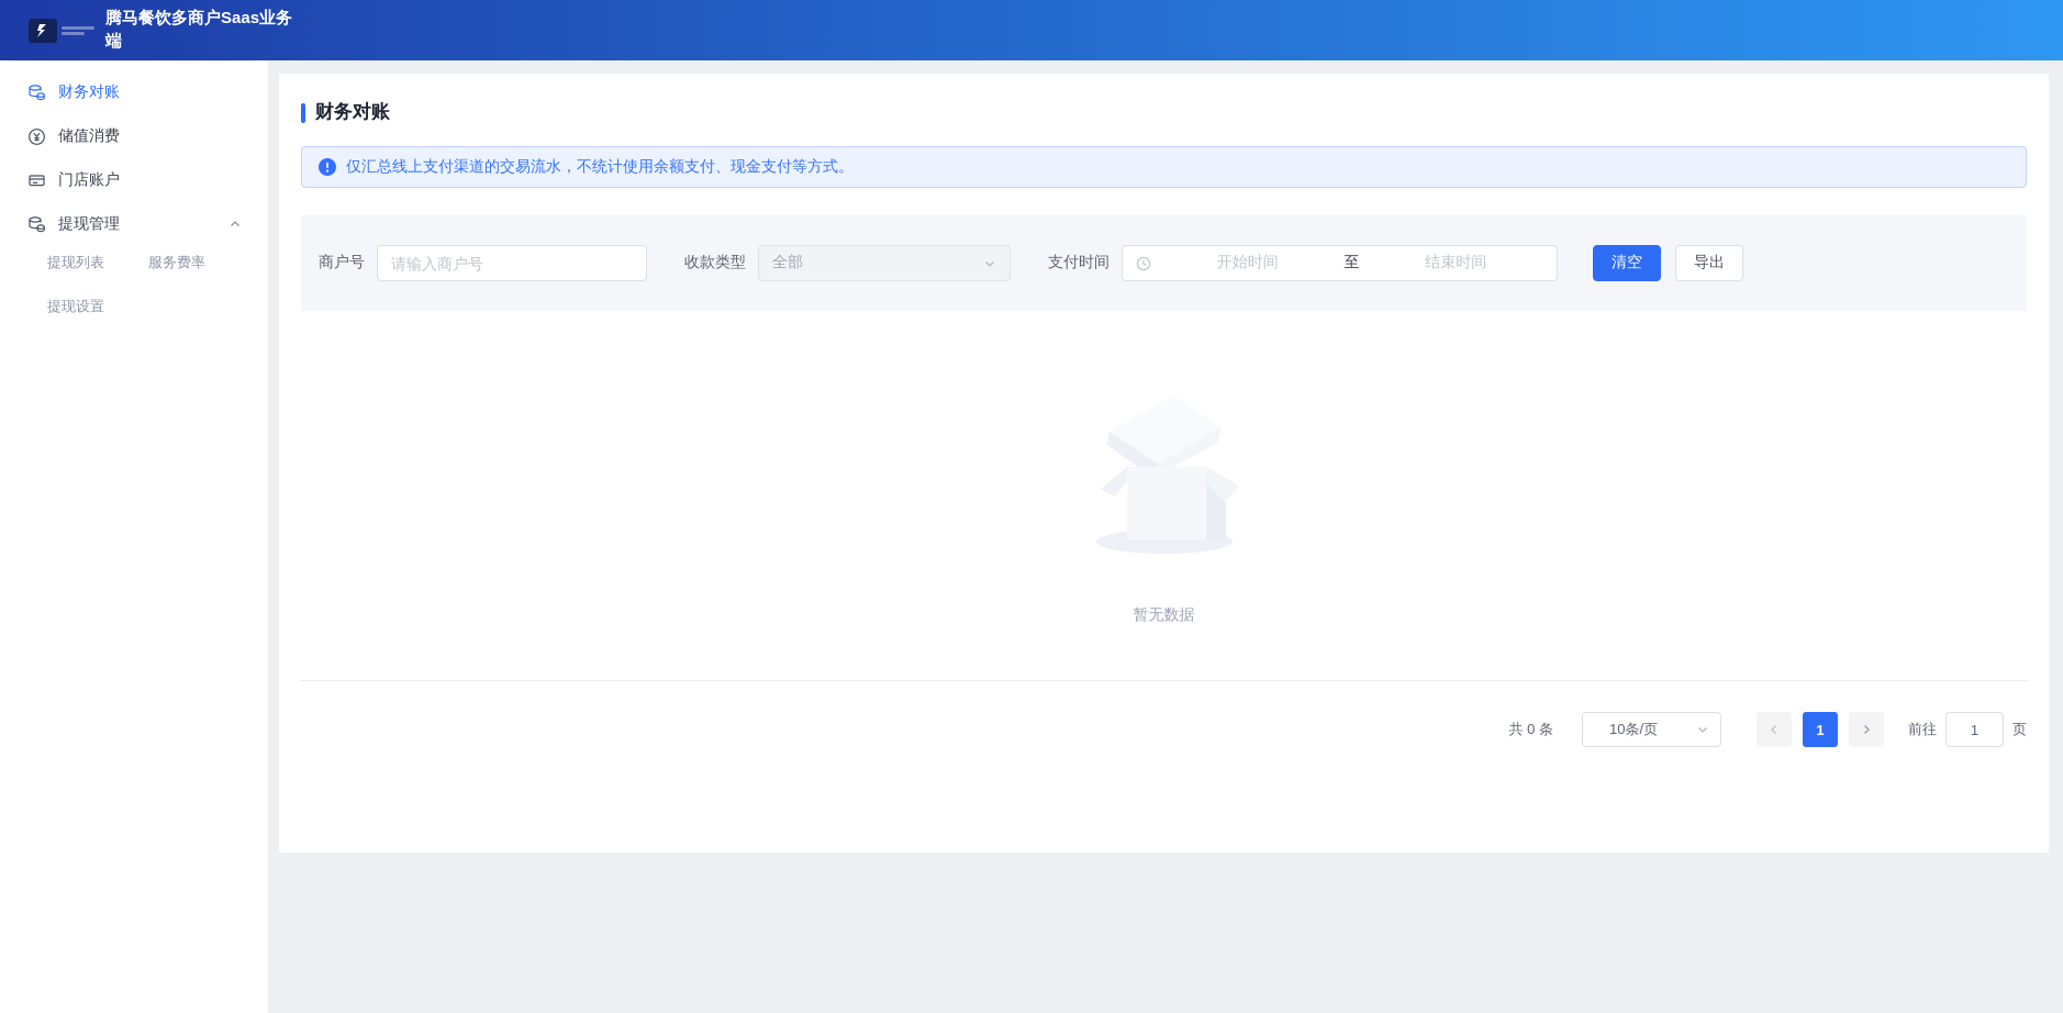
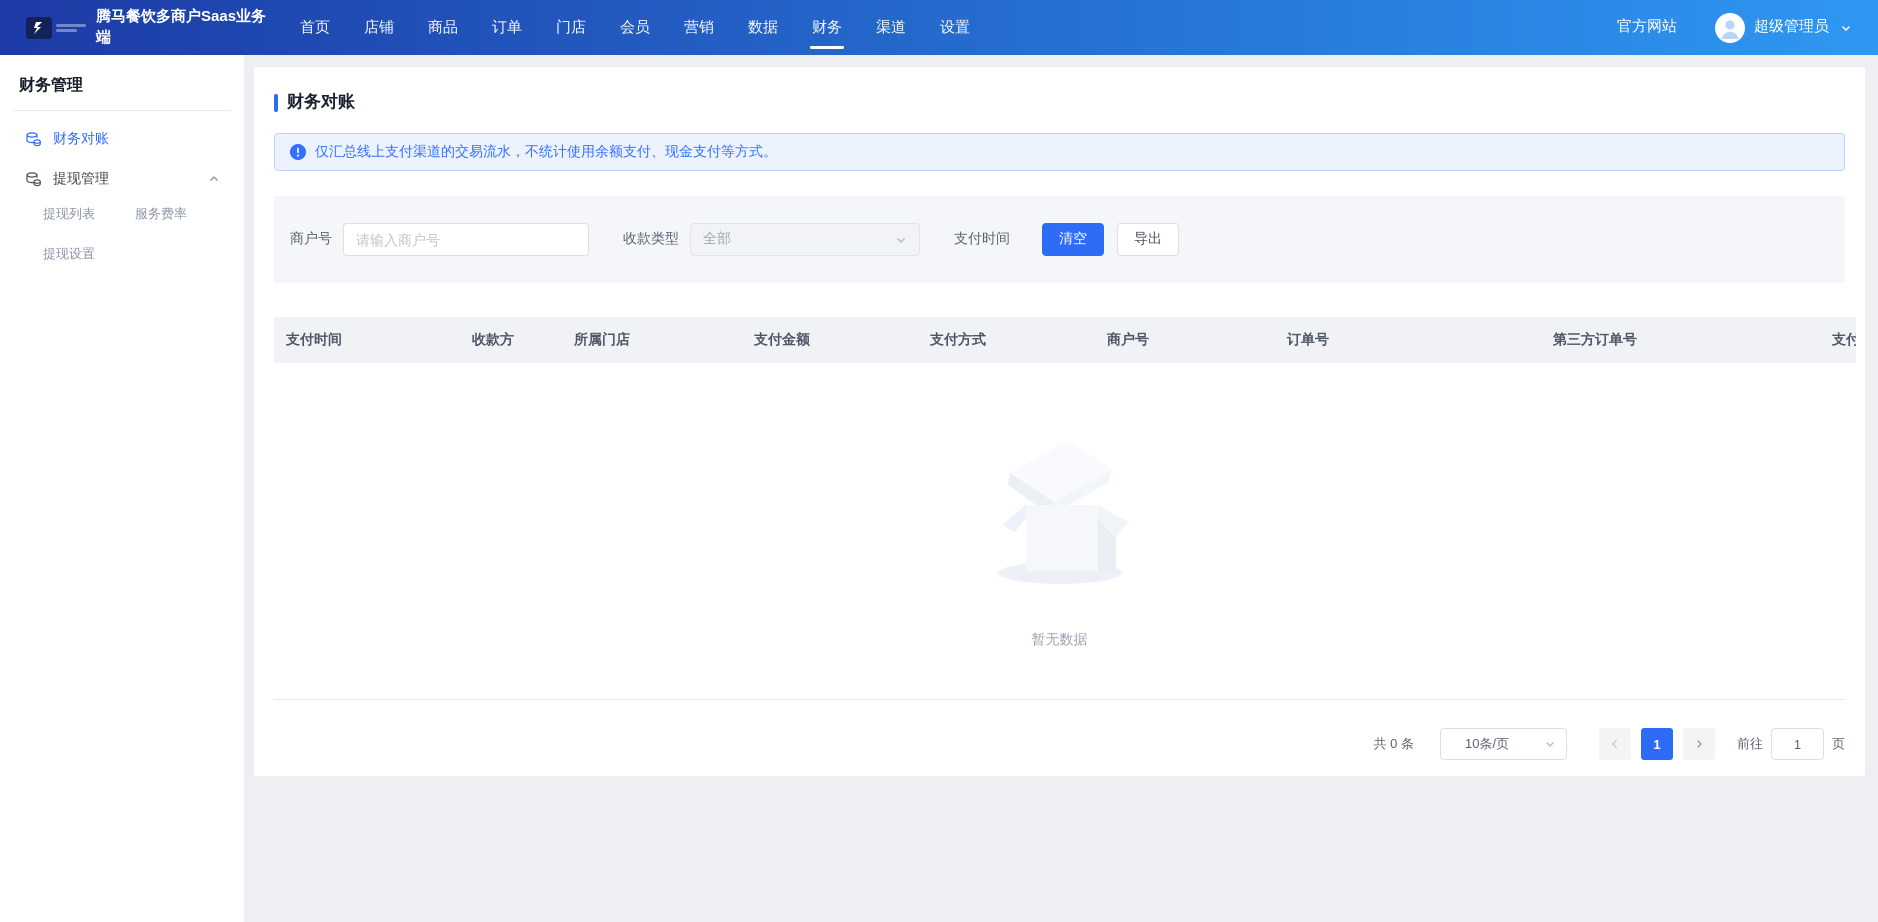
  腾马餐饮多商户Saas业务端
+ 首页
+ 店铺
+ 商品
+ 订单
+ 门店
+ 会员
+ 营销
+ 数据
+ 财务
+ 渠道
+ 设置
+ 官方网站
+ 超级管理员
+ 财务管理
  财务对账
- 储值消费
- 门店账户
  提现管理
  提现列表
  服务费率
  提现设置
  财务对账
  仅汇总线上支付渠道的交易流水，不统计使用余额支付、现金支付等方式。
  商户号
  请输入商户号
  收款类型
  全部
  支付时间
- 开始时间
- 至
- 结束时间
  清空
  导出
+ 支付时间	收款方	所属门店	支付金额	支付方式	商户号	订单号	第三方订单号	支付
  暂无数据
  共 0 条
  10条/页
  1
  前往
  1
  页
